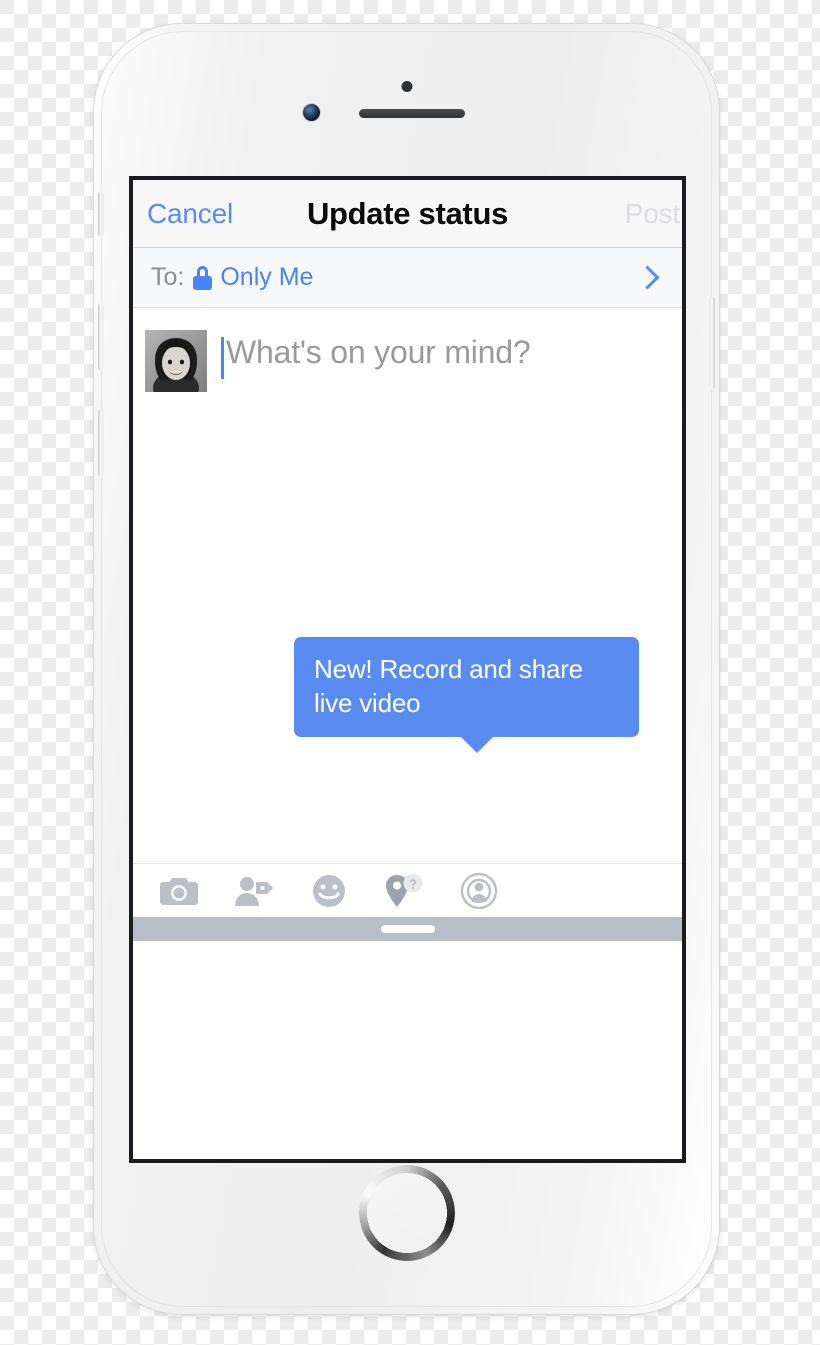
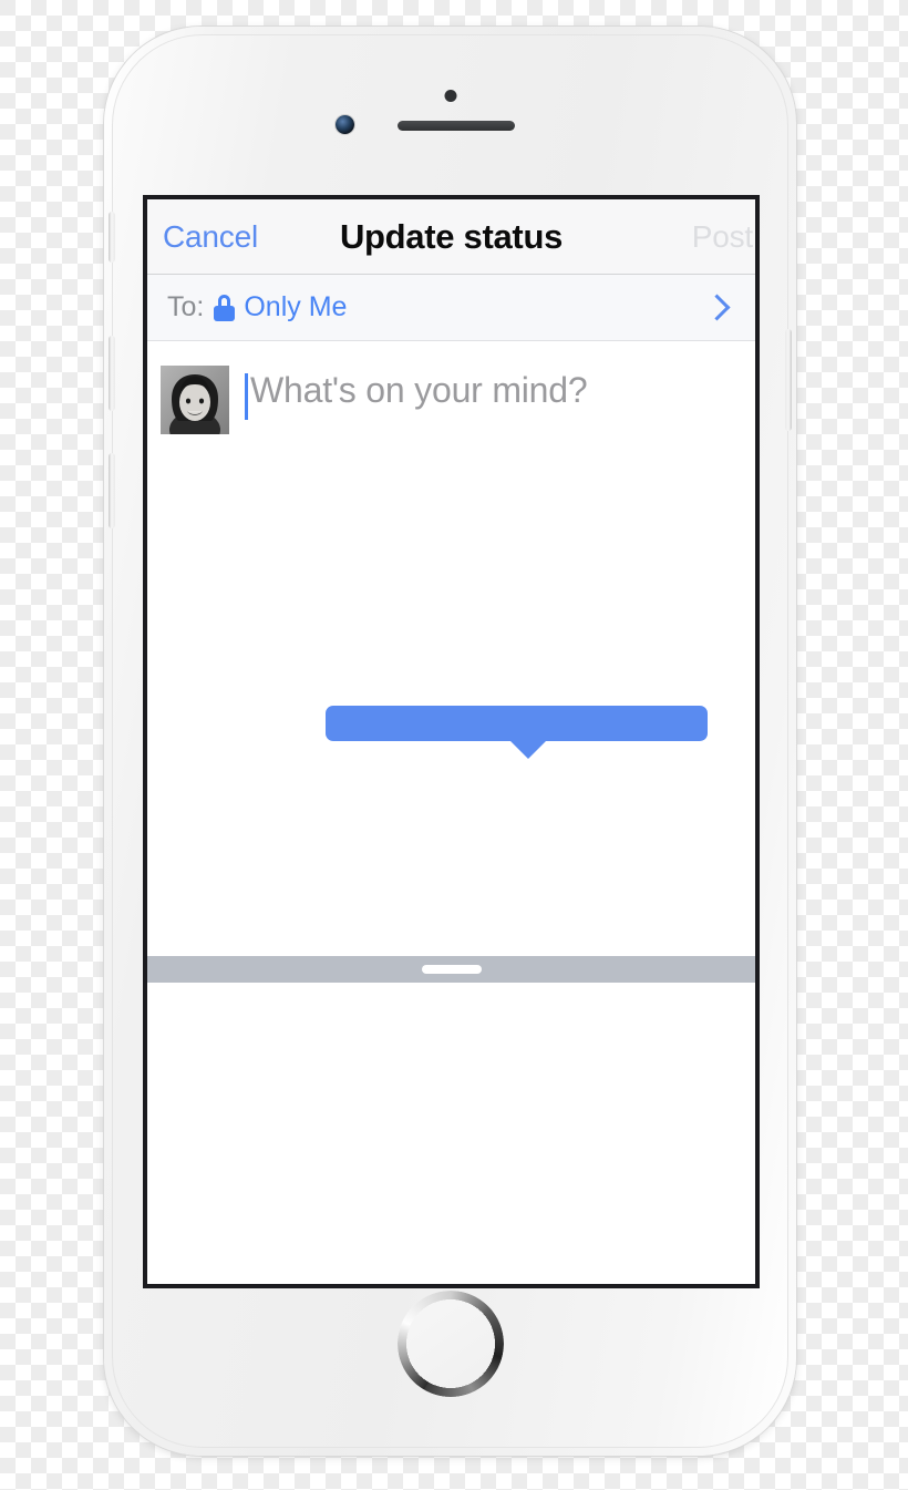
  Cancel
  Update status
  Post
  To:
  Only Me
  What's on your mind?
- New! Record and share live video
- ?
